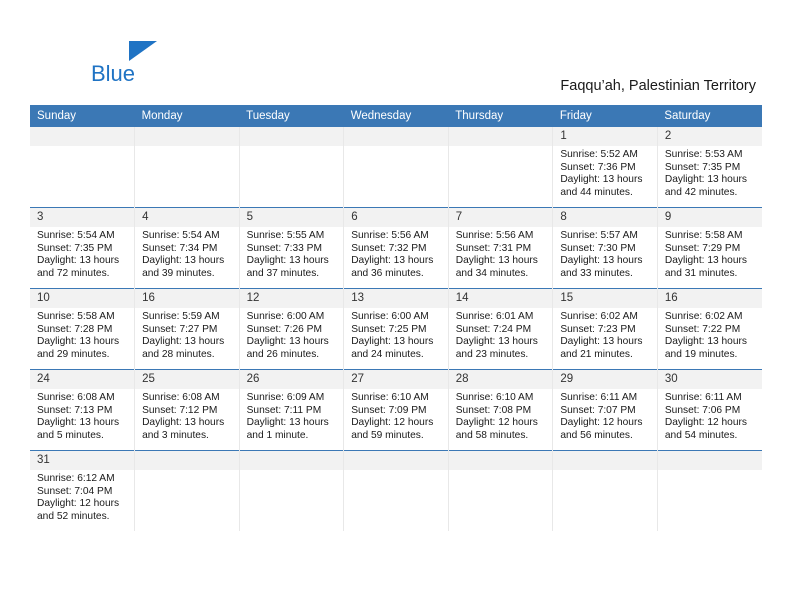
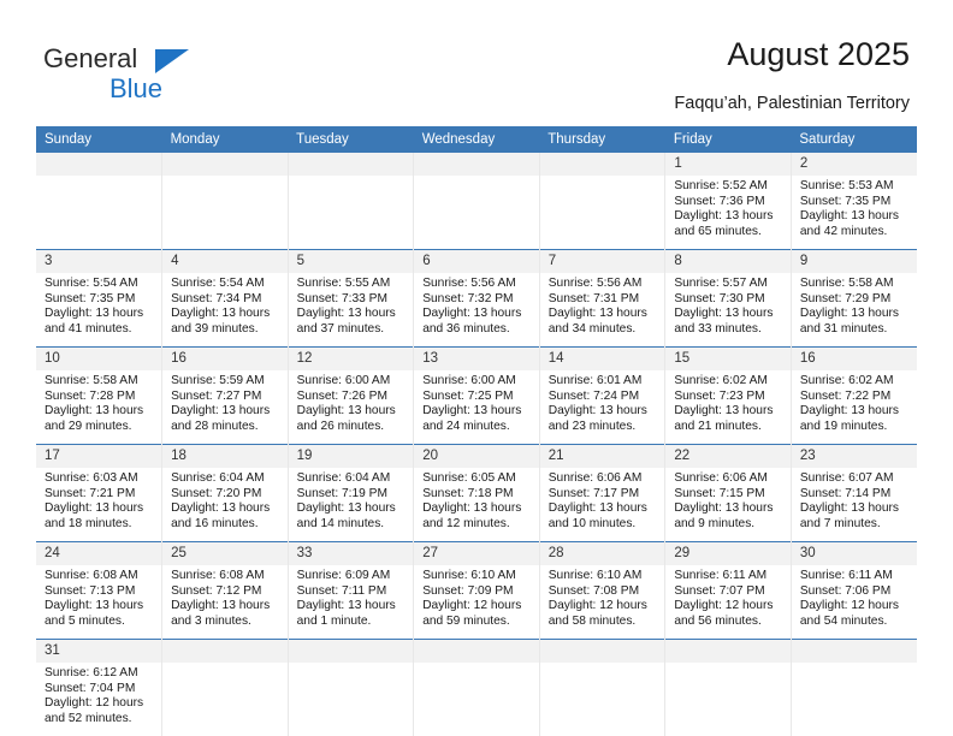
+ General
  Blue
+ August 2025
  Faqqu’ah, Palestinian Territory
  Sunday	Monday	Tuesday	Wednesday	Thursday	Friday	Saturday
- 					1Sunrise: 5:52 AMSunset: 7:36 PMDaylight: 13 hoursand 44 minutes.	2Sunrise: 5:53 AMSunset: 7:35 PMDaylight: 13 hoursand 42 minutes.
+ 					1Sunrise: 5:52 AMSunset: 7:36 PMDaylight: 13 hoursand 65 minutes.	2Sunrise: 5:53 AMSunset: 7:35 PMDaylight: 13 hoursand 42 minutes.
- 3Sunrise: 5:54 AMSunset: 7:35 PMDaylight: 13 hoursand 72 minutes.	4Sunrise: 5:54 AMSunset: 7:34 PMDaylight: 13 hoursand 39 minutes.	5Sunrise: 5:55 AMSunset: 7:33 PMDaylight: 13 hoursand 37 minutes.	6Sunrise: 5:56 AMSunset: 7:32 PMDaylight: 13 hoursand 36 minutes.	7Sunrise: 5:56 AMSunset: 7:31 PMDaylight: 13 hoursand 34 minutes.	8Sunrise: 5:57 AMSunset: 7:30 PMDaylight: 13 hoursand 33 minutes.	9Sunrise: 5:58 AMSunset: 7:29 PMDaylight: 13 hoursand 31 minutes.
+ 3Sunrise: 5:54 AMSunset: 7:35 PMDaylight: 13 hoursand 41 minutes.	4Sunrise: 5:54 AMSunset: 7:34 PMDaylight: 13 hoursand 39 minutes.	5Sunrise: 5:55 AMSunset: 7:33 PMDaylight: 13 hoursand 37 minutes.	6Sunrise: 5:56 AMSunset: 7:32 PMDaylight: 13 hoursand 36 minutes.	7Sunrise: 5:56 AMSunset: 7:31 PMDaylight: 13 hoursand 34 minutes.	8Sunrise: 5:57 AMSunset: 7:30 PMDaylight: 13 hoursand 33 minutes.	9Sunrise: 5:58 AMSunset: 7:29 PMDaylight: 13 hoursand 31 minutes.
  10Sunrise: 5:58 AMSunset: 7:28 PMDaylight: 13 hoursand 29 minutes.	16Sunrise: 5:59 AMSunset: 7:27 PMDaylight: 13 hoursand 28 minutes.	12Sunrise: 6:00 AMSunset: 7:26 PMDaylight: 13 hoursand 26 minutes.	13Sunrise: 6:00 AMSunset: 7:25 PMDaylight: 13 hoursand 24 minutes.	14Sunrise: 6:01 AMSunset: 7:24 PMDaylight: 13 hoursand 23 minutes.	15Sunrise: 6:02 AMSunset: 7:23 PMDaylight: 13 hoursand 21 minutes.	16Sunrise: 6:02 AMSunset: 7:22 PMDaylight: 13 hoursand 19 minutes.
+ 17Sunrise: 6:03 AMSunset: 7:21 PMDaylight: 13 hoursand 18 minutes.	18Sunrise: 6:04 AMSunset: 7:20 PMDaylight: 13 hoursand 16 minutes.	19Sunrise: 6:04 AMSunset: 7:19 PMDaylight: 13 hoursand 14 minutes.	20Sunrise: 6:05 AMSunset: 7:18 PMDaylight: 13 hoursand 12 minutes.	21Sunrise: 6:06 AMSunset: 7:17 PMDaylight: 13 hoursand 10 minutes.	22Sunrise: 6:06 AMSunset: 7:15 PMDaylight: 13 hoursand 9 minutes.	23Sunrise: 6:07 AMSunset: 7:14 PMDaylight: 13 hoursand 7 minutes.
- 24Sunrise: 6:08 AMSunset: 7:13 PMDaylight: 13 hoursand 5 minutes.	25Sunrise: 6:08 AMSunset: 7:12 PMDaylight: 13 hoursand 3 minutes.	26Sunrise: 6:09 AMSunset: 7:11 PMDaylight: 13 hoursand 1 minute.	27Sunrise: 6:10 AMSunset: 7:09 PMDaylight: 12 hoursand 59 minutes.	28Sunrise: 6:10 AMSunset: 7:08 PMDaylight: 12 hoursand 58 minutes.	29Sunrise: 6:11 AMSunset: 7:07 PMDaylight: 12 hoursand 56 minutes.	30Sunrise: 6:11 AMSunset: 7:06 PMDaylight: 12 hoursand 54 minutes.
+ 24Sunrise: 6:08 AMSunset: 7:13 PMDaylight: 13 hoursand 5 minutes.	25Sunrise: 6:08 AMSunset: 7:12 PMDaylight: 13 hoursand 3 minutes.	33Sunrise: 6:09 AMSunset: 7:11 PMDaylight: 13 hoursand 1 minute.	27Sunrise: 6:10 AMSunset: 7:09 PMDaylight: 12 hoursand 59 minutes.	28Sunrise: 6:10 AMSunset: 7:08 PMDaylight: 12 hoursand 58 minutes.	29Sunrise: 6:11 AMSunset: 7:07 PMDaylight: 12 hoursand 56 minutes.	30Sunrise: 6:11 AMSunset: 7:06 PMDaylight: 12 hoursand 54 minutes.
  31Sunrise: 6:12 AMSunset: 7:04 PMDaylight: 12 hoursand 52 minutes.
